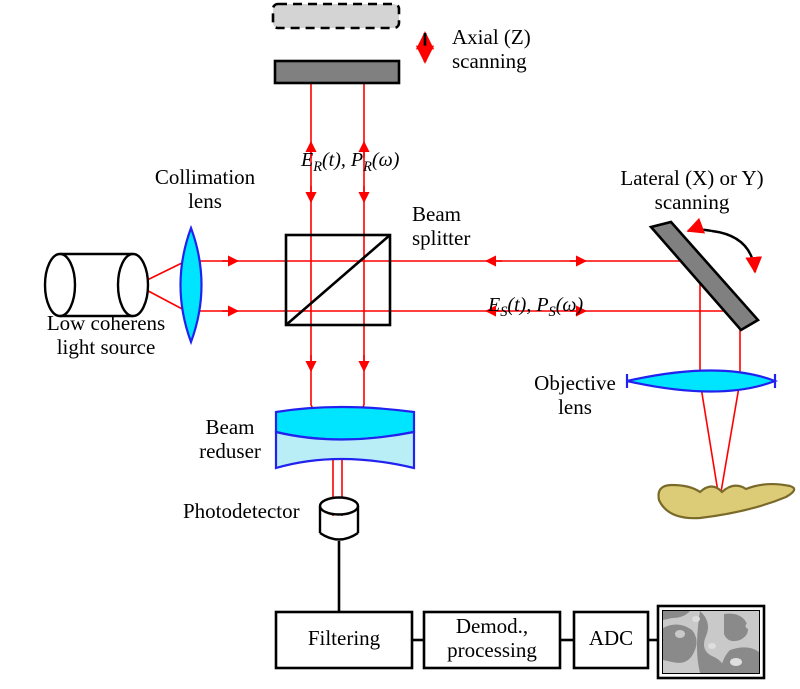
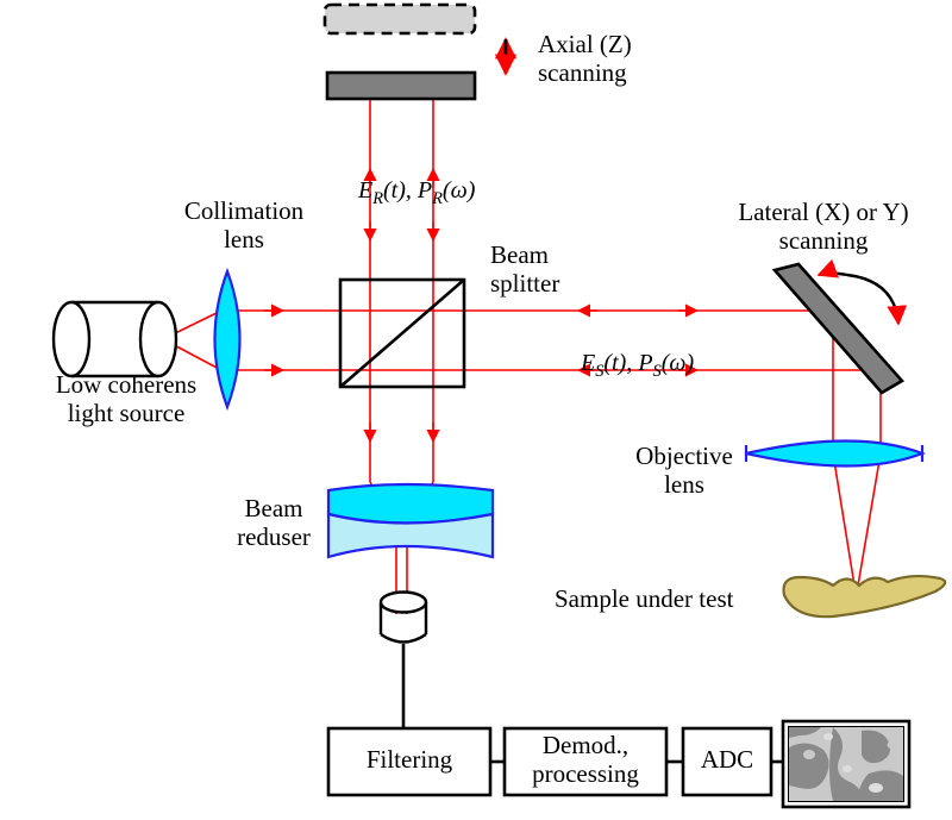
  Axial (Z)
  scanning
  Collimation
  lens
  Low coherens
  light source
  Beam
  splitter
  Lateral (X) or Y)
  scanning
  Objective
  lens
+ Sample under test
  Beam
  reduser
- Photodetector
  ER(t), PR(ω)
  ES(t), PS(ω)
  Filtering
  Demod.,
  processing
  ADC
